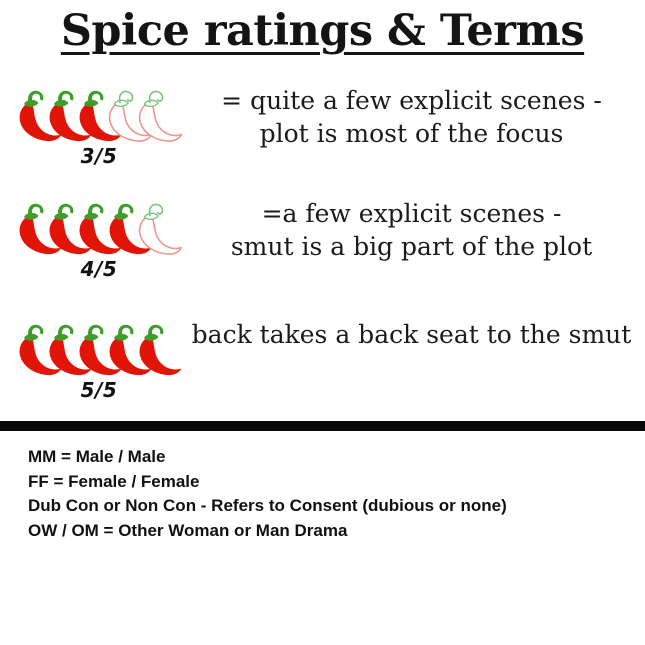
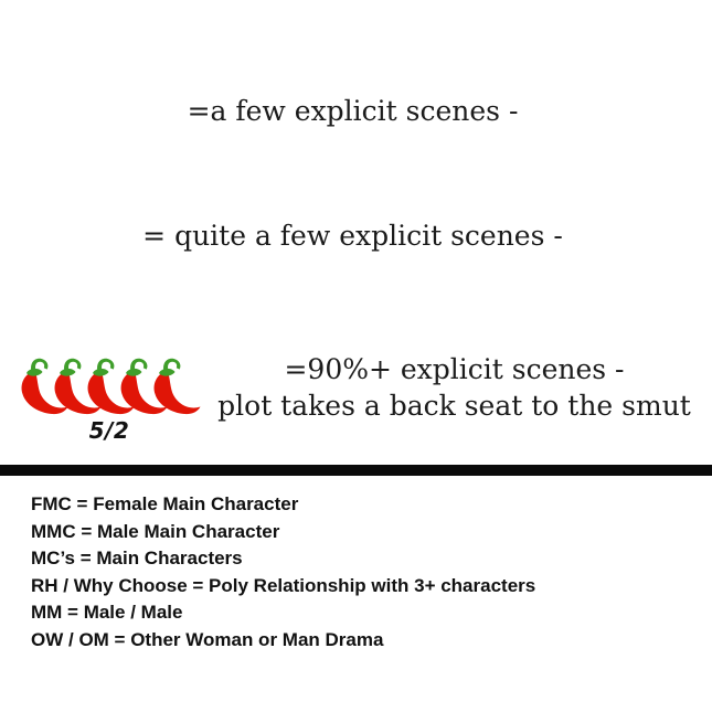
- Spice ratings & Terms
- 3/5
- = quite a few explicit scenes -
+ =a few explicit scenes -
- plot is most of the focus
- 4/5
- =a few explicit scenes -
+ = quite a few explicit scenes -
- smut is a big part of the plot
- 5/5
+ 5/2
+ =90%+ explicit scenes -
- back takes a back seat to the smut
+ plot takes a back seat to the smut
+ FMC = Female Main Character
+ MMC = Male Main Character
+ MC’s = Main Characters
+ RH / Why Choose = Poly Relationship with 3+ characters
  MM = Male / Male
- FF = Female / Female
- Dub Con or Non Con - Refers to Consent (dubious or none)
  OW / OM = Other Woman or Man Drama
